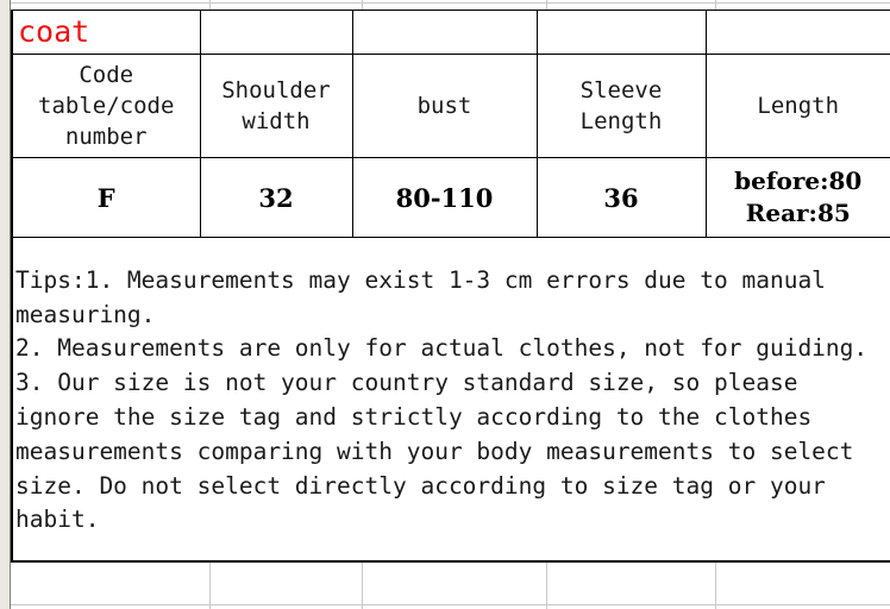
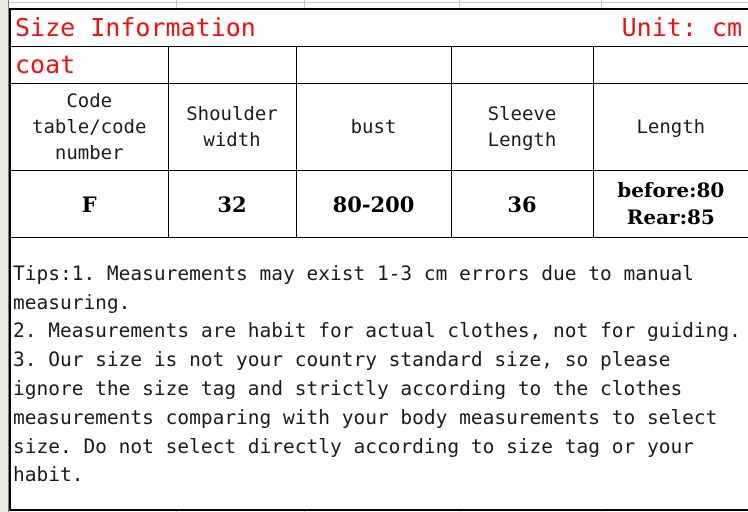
+ Size Information Unit: cm
  coat
  Code table/code number	Shoulder width	bust	Sleeve Length	Length
- F	32	80-110	36	before:80 Rear:85
+ F	32	80-200	36	before:80 Rear:85
- Tips:1. Measurements may exist 1-3 cm errors due to manual measuring. 2. Measurements are only for actual clothes, not for guiding. 3. Our size is not your country standard size, so please ignore the size tag and strictly according to the clothes measurements comparing with your body measurements to select size. Do not select directly according to size tag or your habit.
+ Tips:1. Measurements may exist 1-3 cm errors due to manual measuring. 2. Measurements are habit for actual clothes, not for guiding. 3. Our size is not your country standard size, so please ignore the size tag and strictly according to the clothes measurements comparing with your body measurements to select size. Do not select directly according to size tag or your habit.
